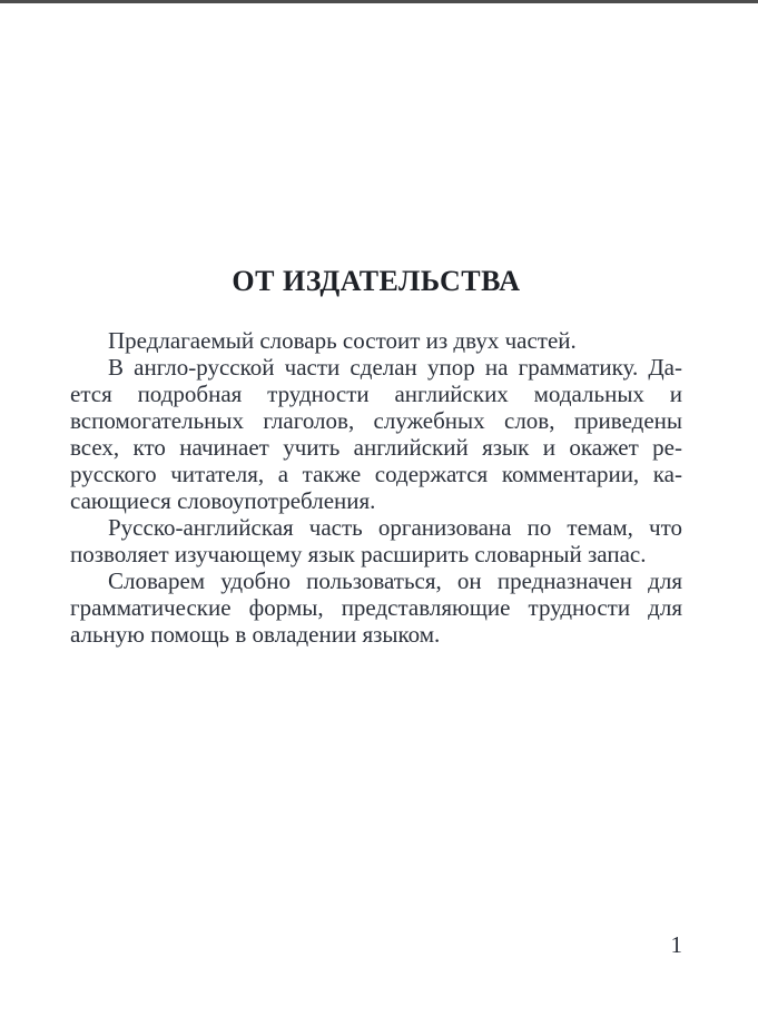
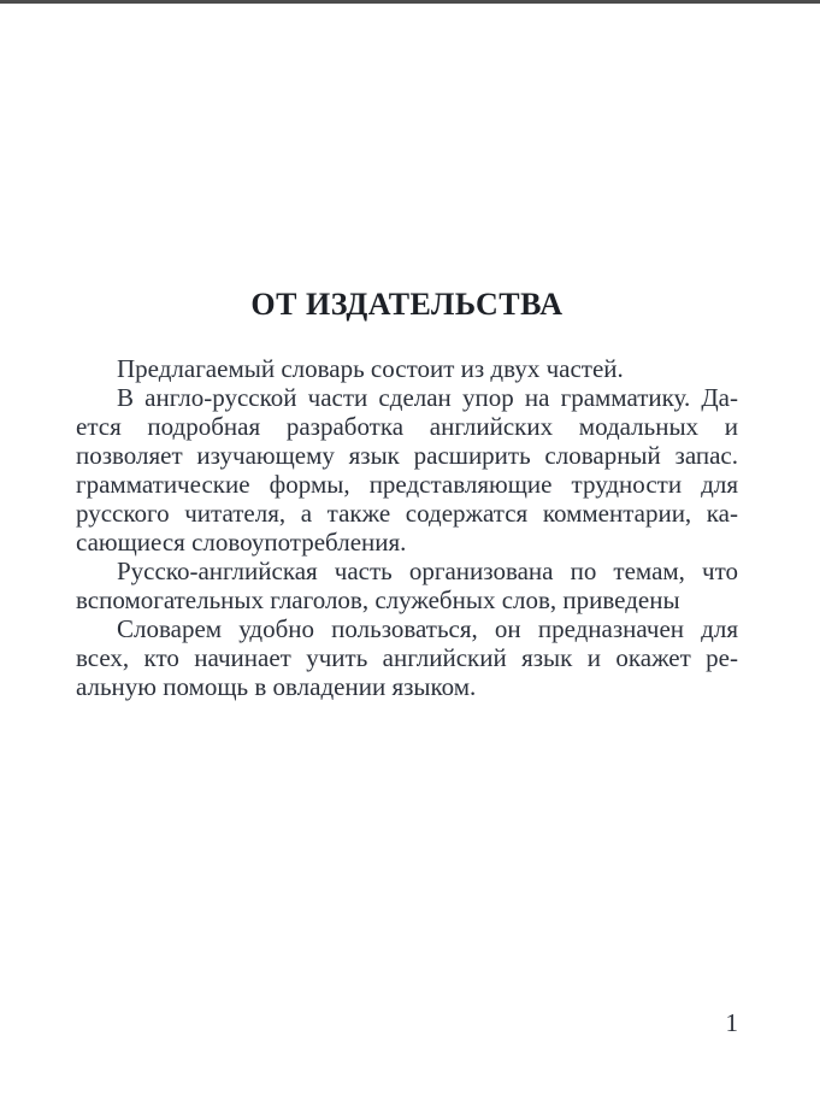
  ОТ ИЗДАТЕЛЬСТВА
  Предлагаемый словарь состоит из двух частей.
  В англо-русской части сделан упор на грамматику. Да-
- ется подробная трудности английских модальных и
+ ется подробная разработка английских модальных и
- вспомогательных глаголов, служебных слов, приведены
+ позволяет изучающему язык расширить словарный запас.
- всех, кто начинает учить английский язык и окажет ре-
+ грамматические формы, представляющие трудности для
  русского читателя, а также содержатся комментарии, ка-
  сающиеся словоупотребления.
  Русско-английская часть организована по темам, что
- позволяет изучающему язык расширить словарный запас.
+ вспомогательных глаголов, служебных слов, приведены
  Словарем удобно пользоваться, он предназначен для
- грамматические формы, представляющие трудности для
+ всех, кто начинает учить английский язык и окажет ре-
  альную помощь в овладении языком.
  1
